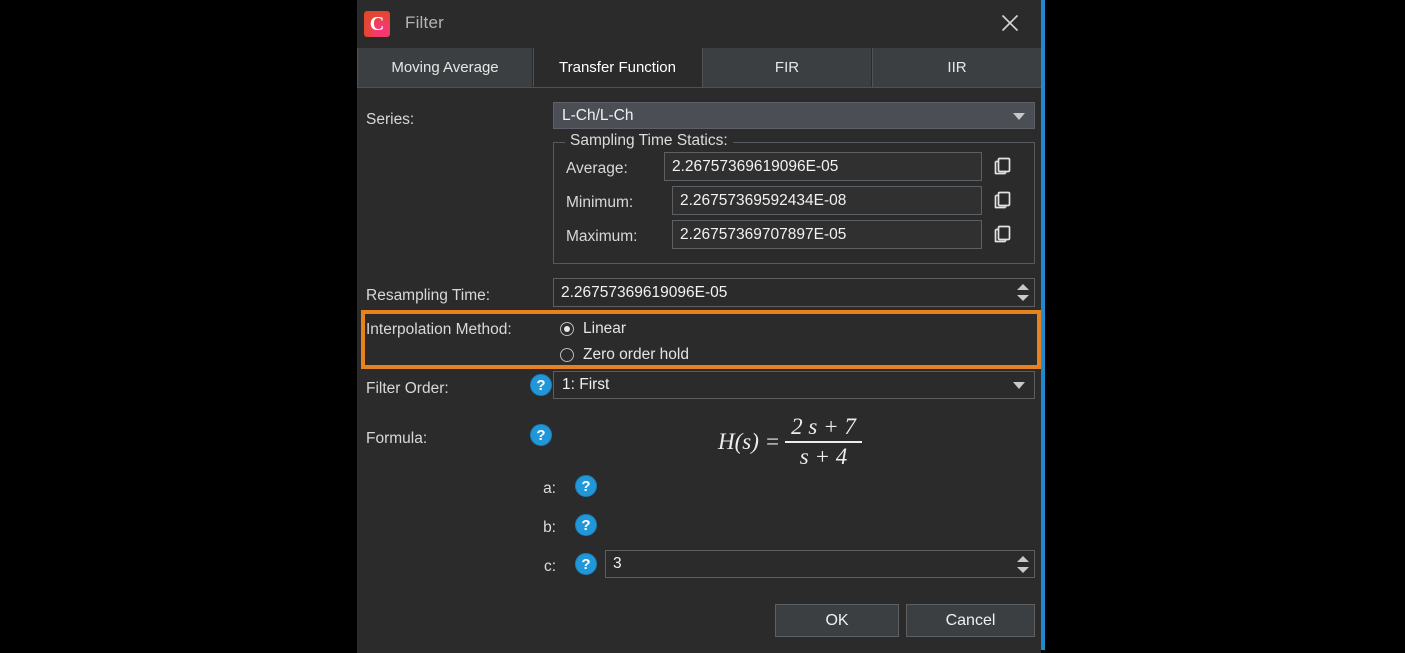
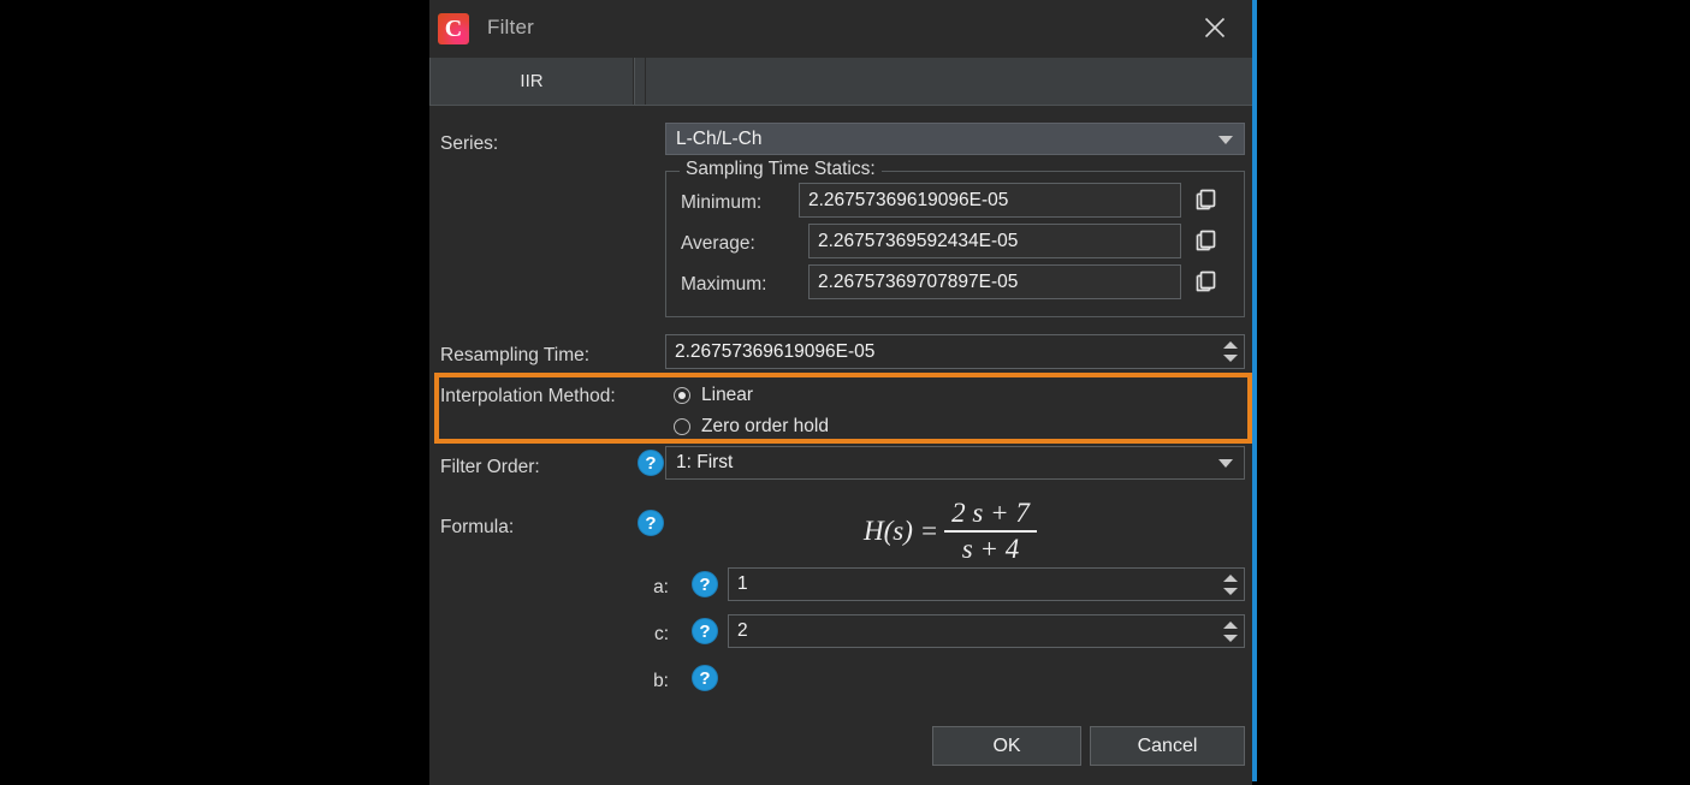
  C
  Filter
- Moving Average
- Transfer Function
- FIR
  IIR
  Series:
  L-Ch/L-Ch
  Sampling Time Statics:
- Average:
+ Minimum:
  2.26757369619096E-05
- Minimum:
+ Average:
- 2.26757369592434E-08
+ 2.26757369592434E-05
  Maximum:
  2.26757369707897E-05
  Resampling Time:
  2.26757369619096E-05
  Interpolation Method:
  Linear
  Zero order hold
  Filter Order:
  ?
  1: First
  Formula:
  ?
  H(s) =
  2 s + 7
  s + 4
  a:
  ?
+ 1
- b:
+ c:
  ?
+ 2
- c:
+ b:
  ?
- 3
  OK
  Cancel
